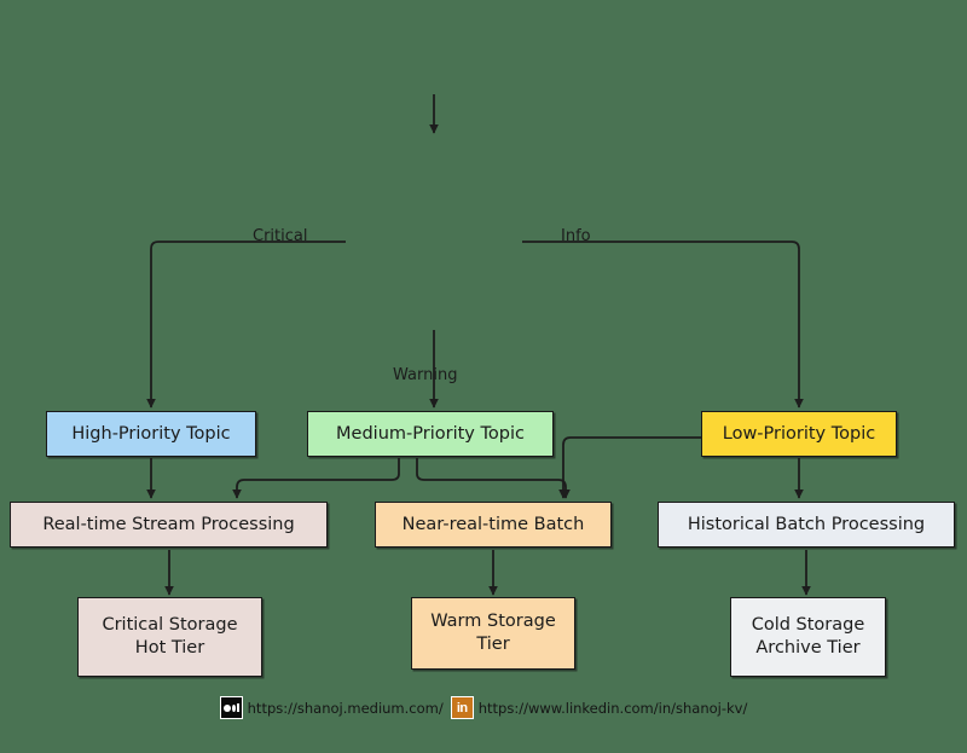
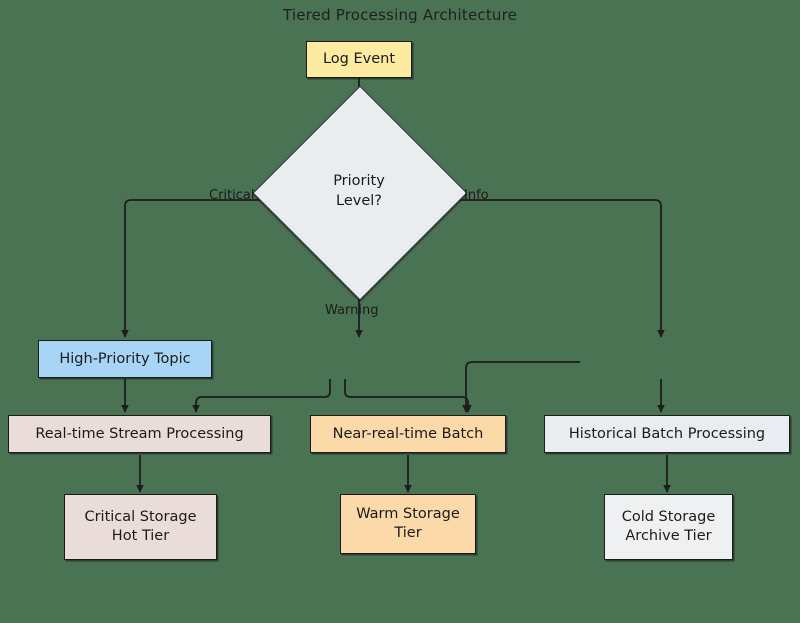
+ Tiered Processing Architecture
+ Log Event
+ Priority
+ Level?
  Critical
  Warning
  Info
  High-Priority Topic
- Medium-Priority Topic
- Low-Priority Topic
  Real-time Stream Processing
  Near-real-time Batch
  Historical Batch Processing
  Critical Storage
  Hot Tier
  Warm Storage
  Tier
  Cold Storage
  Archive Tier
- https://shanoj.medium.com/
- in
- https://www.linkedin.com/in/shanoj-kv/
